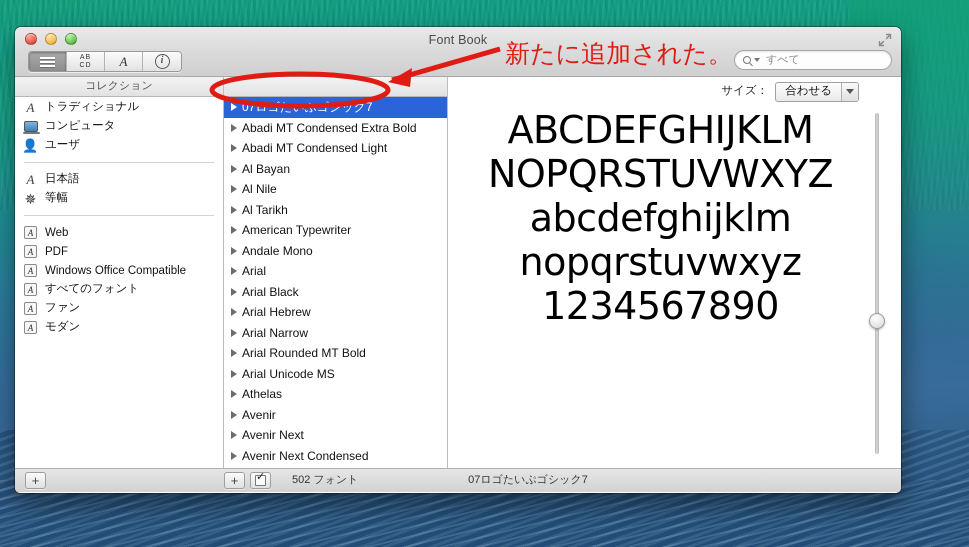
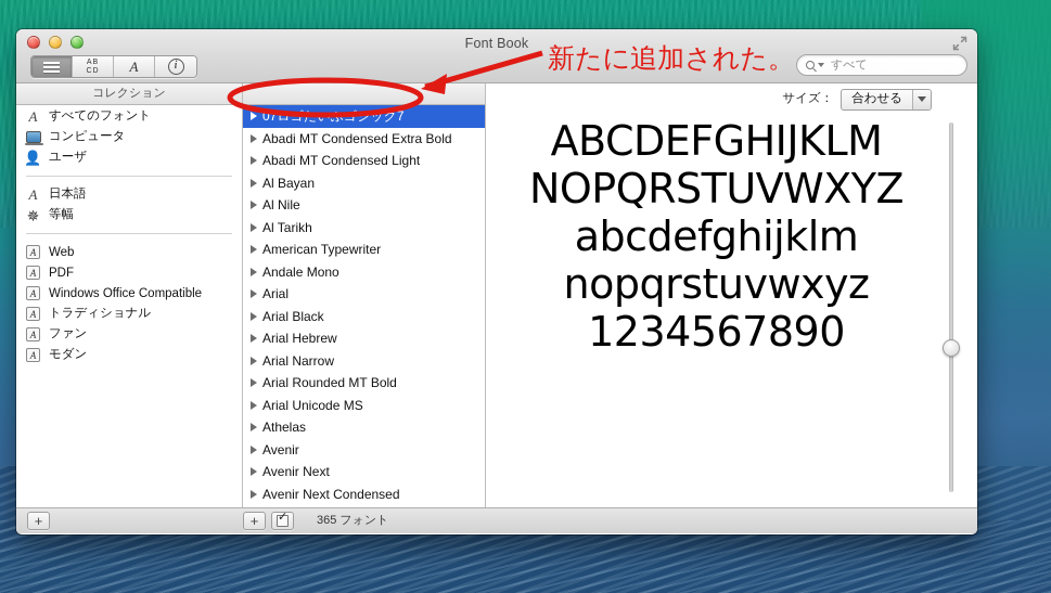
  Font Book
  A
  i
  すべて
  コレクション
  A
- トラディショナル
+ すべてのフォント
  コンピュータ
  👤
  ユーザ
  A
  日本語
  ✵
  等幅
  A
  Web
  A
  PDF
  A
  Windows Office Compatible
  A
- すべてのフォント
+ トラディショナル
  A
  ファン
  A
  モダン
  Abadi MT Condensed Extra Bold
  Abadi MT Condensed Light
  Al Bayan
  Al Nile
  Al Tarikh
  American Typewriter
  Andale Mono
  Arial
  Arial Black
  Arial Hebrew
  Arial Narrow
  Arial Rounded MT Bold
  Arial Unicode MS
  Athelas
  Avenir
  Avenir Next
  Avenir Next Condensed
  サイズ：
  合わせる
  ABCDEFGHIJKLM
  NOPQRSTUVWXYZ
  abcdefghijklm
  nopqrstuvwxyz
  1234567890
  +
  +
- 502 フォント
+ 365 フォント
- 07ロゴたいぷゴシック7
  新たに追加された。
